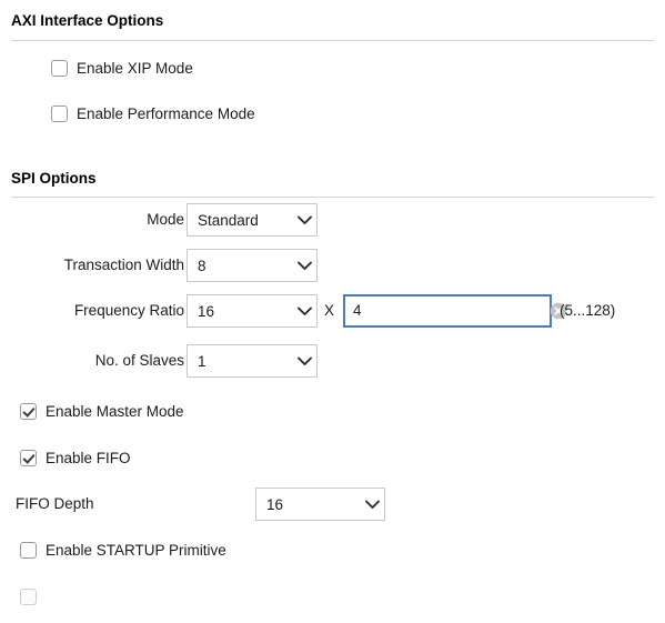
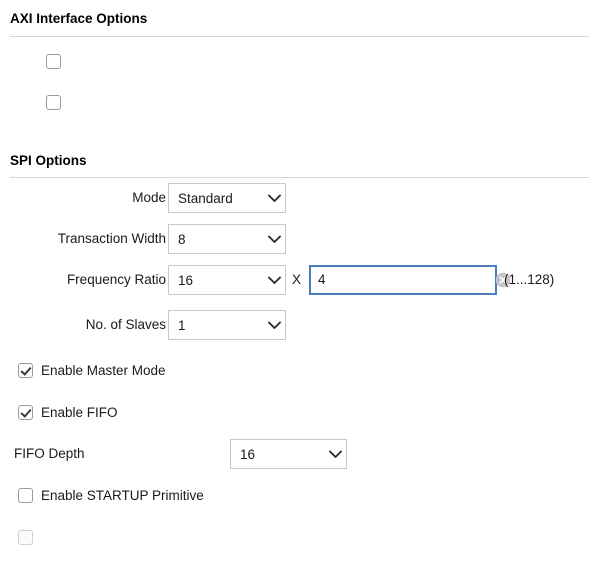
  AXI Interface Options
- Enable XIP Mode
- Enable Performance Mode
  SPI Options
  Mode
  Standard
  Transaction Width
  8
  Frequency Ratio
  16
  X
  4
- (5...128)
+ (1...128)
  No. of Slaves
  1
  Enable Master Mode
  Enable FIFO
  FIFO Depth
  16
  Enable STARTUP Primitive
